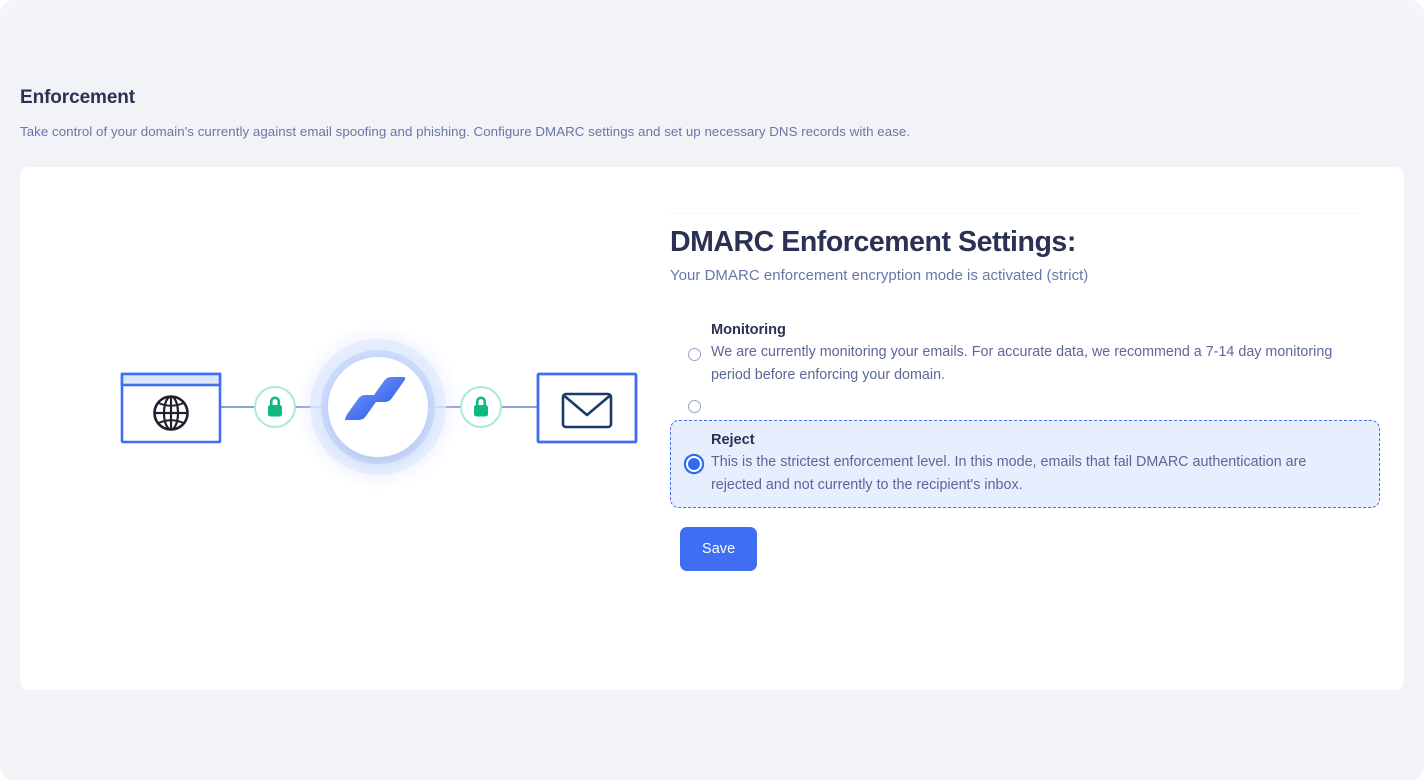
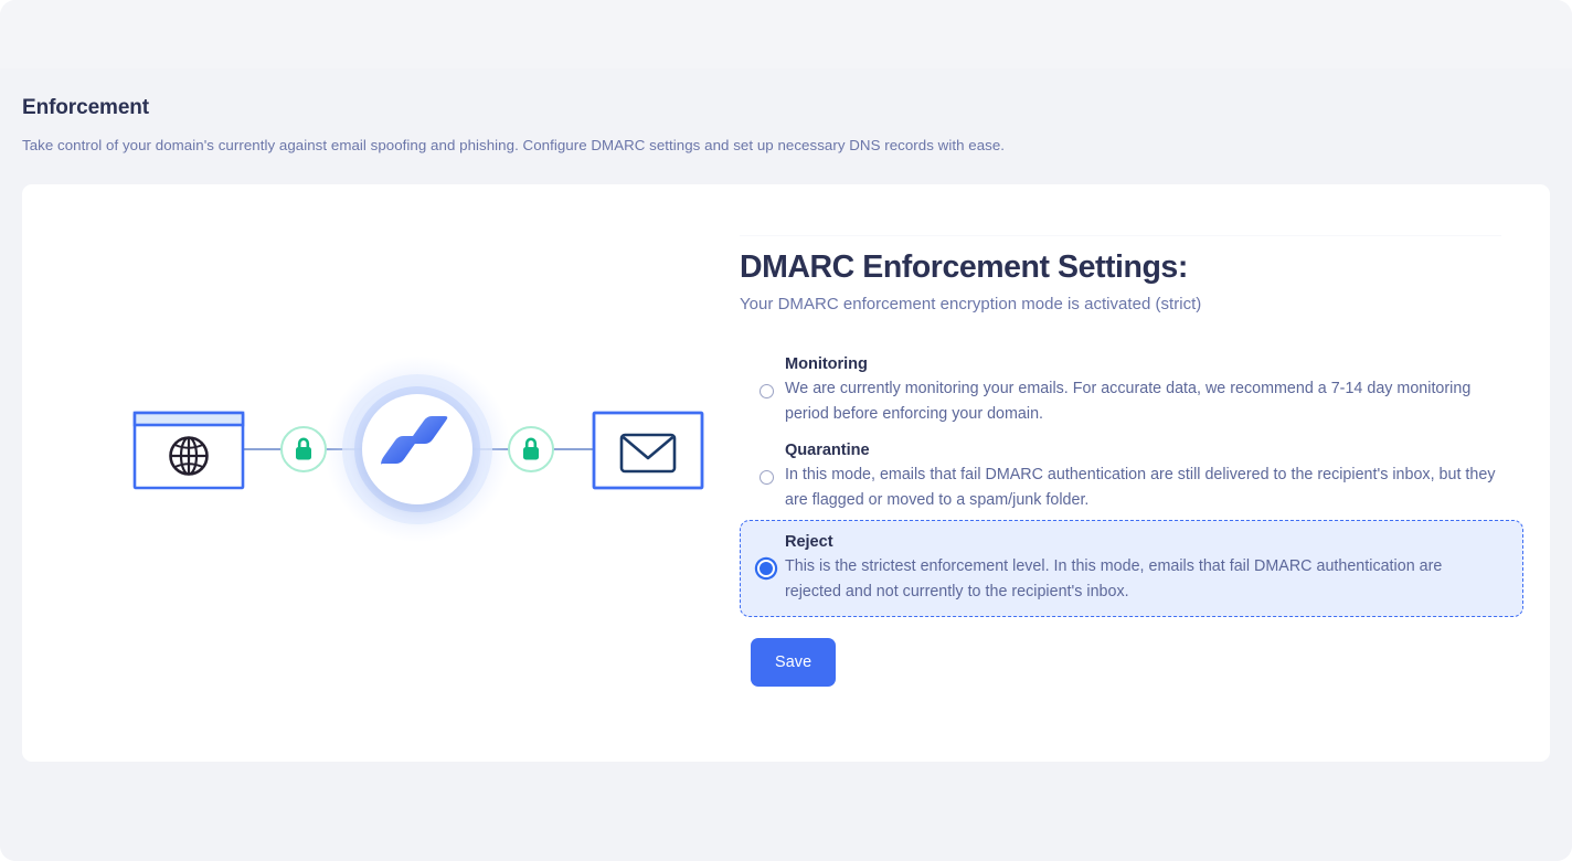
  Enforcement
  Take control of your domain's currently against email spoofing and phishing. Configure DMARC settings and set up necessary DNS records with ease.
  DMARC Enforcement Settings:
  Your DMARC enforcement encryption mode is activated (strict)
  Monitoring
  We are currently monitoring your emails. For accurate data, we recommend a 7-14 day monitoring period before enforcing your domain.
+ Quarantine
+ In this mode, emails that fail DMARC authentication are still delivered to the recipient's inbox, but they are flagged or moved to a spam/junk folder.
  Reject
  This is the strictest enforcement level. In this mode, emails that fail DMARC authentication are rejected and not currently to the recipient's inbox.
  Save
